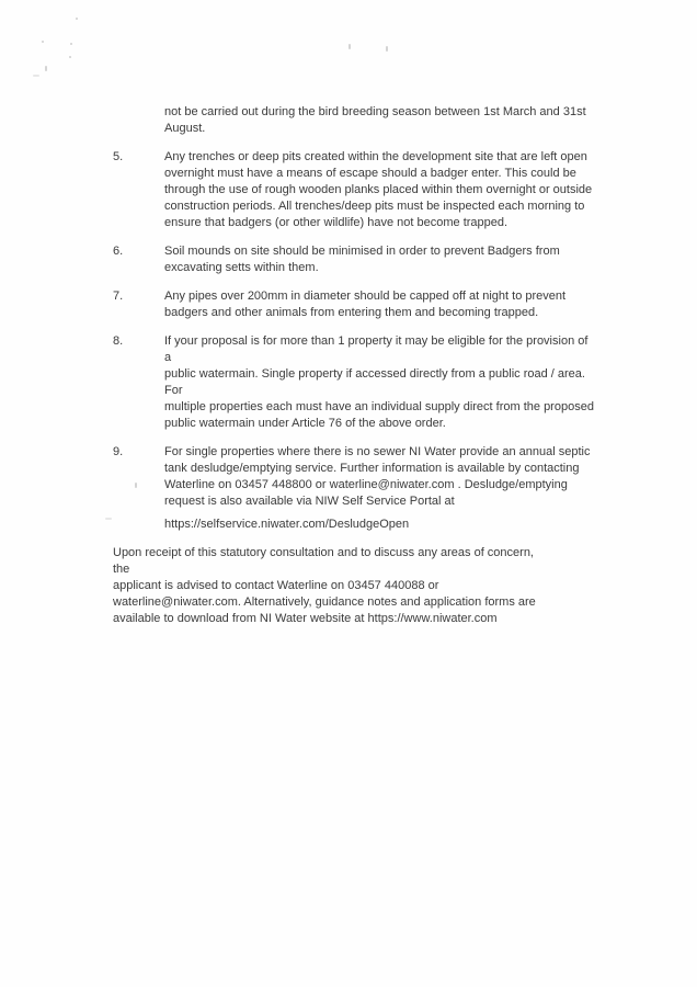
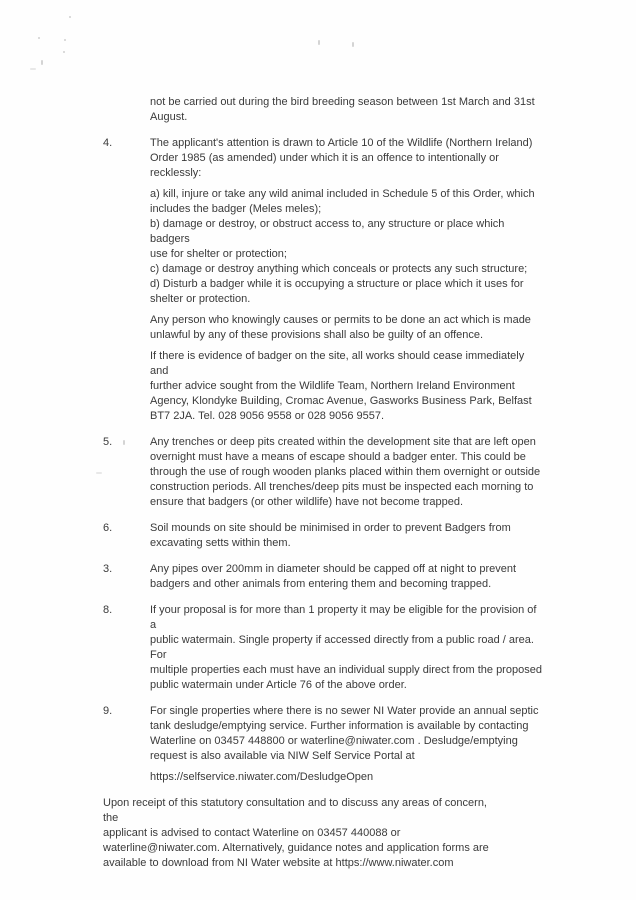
  not be carried out during the bird breeding season between 1st March and 31st
  August.
+ 4.
+ The applicant's attention is drawn to Article 10 of the Wildlife (Northern Ireland)
+ Order 1985 (as amended) under which it is an offence to intentionally or recklessly:
+ a) kill, injure or take any wild animal included in Schedule 5 of this Order, which
+ includes the badger (Meles meles);
+ b) damage or destroy, or obstruct access to, any structure or place which badgers
+ use for shelter or protection;
+ c) damage or destroy anything which conceals or protects any such structure;
+ d) Disturb a badger while it is occupying a structure or place which it uses for
+ shelter or protection.
+ Any person who knowingly causes or permits to be done an act which is made
+ unlawful by any of these provisions shall also be guilty of an offence.
+ If there is evidence of badger on the site, all works should cease immediately and
+ further advice sought from the Wildlife Team, Northern Ireland Environment
+ Agency, Klondyke Building, Cromac Avenue, Gasworks Business Park, Belfast
+ BT7 2JA. Tel. 028 9056 9558 or 028 9056 9557.
  5.
  Any trenches or deep pits created within the development site that are left open
  overnight must have a means of escape should a badger enter. This could be
  through the use of rough wooden planks placed within them overnight or outside
  construction periods. All trenches/deep pits must be inspected each morning to
  ensure that badgers (or other wildlife) have not become trapped.
  6.
  Soil mounds on site should be minimised in order to prevent Badgers from
  excavating setts within them.
- 7.
+ 3.
  Any pipes over 200mm in diameter should be capped off at night to prevent
  badgers and other animals from entering them and becoming trapped.
  8.
  If your proposal is for more than 1 property it may be eligible for the provision of a
  public watermain. Single property if accessed directly from a public road / area. For
  multiple properties each must have an individual supply direct from the proposed
  public watermain under Article 76 of the above order.
  9.
  For single properties where there is no sewer NI Water provide an annual septic
  tank desludge/emptying service. Further information is available by contacting
  Waterline on 03457 448800 or waterline@niwater.com . Desludge/emptying
  request is also available via NIW Self Service Portal at
  https://selfservice.niwater.com/DesludgeOpen
  Upon receipt of this statutory consultation and to discuss any areas of concern, the
  applicant is advised to contact Waterline on 03457 440088 or
  waterline@niwater.com. Alternatively, guidance notes and application forms are
  available to download from NI Water website at https://www.niwater.com
